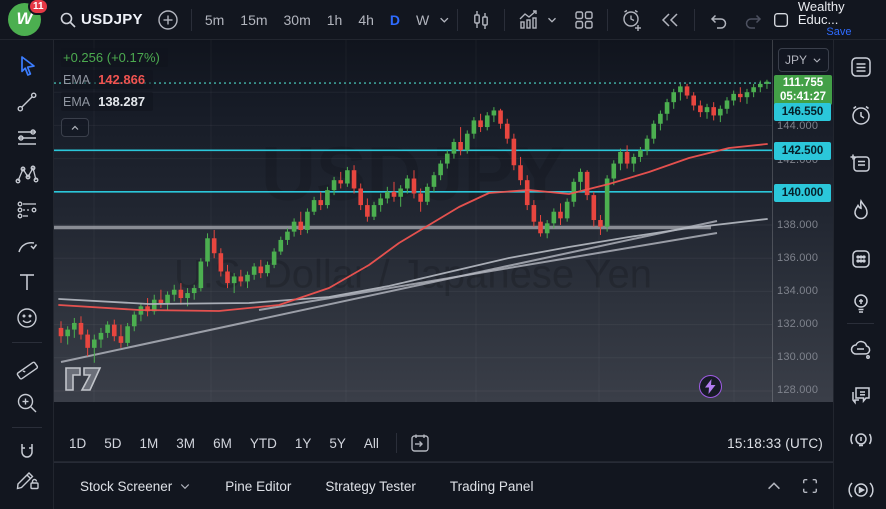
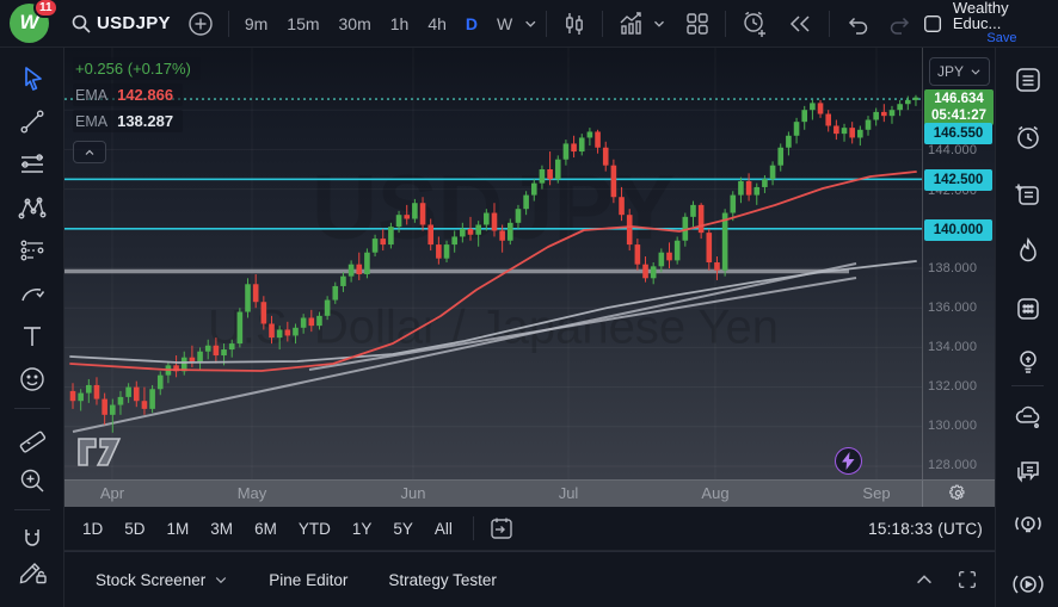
  W
  11
  USDJPY
- 5m
+ 9m
  15m
  30m
  1h
  4h
  D
  W
  Wealthy Educ...
  Save
  U.. Dollar / Japanese Yen
  +0.256 (+0.17%)
  EMA
  142.866
  EMA
  138.287
  JPY
- 111.755
+ 146.634
  05:41:27
  144.000
  142.000
  138.000
  136.000
  134.000
  132.000
  130.000
  128.000
  146.550
  142.500
  140.000
+ Apr
+ May
+ Jun
+ Jul
+ Aug
+ Sep
  1D
  5D
  1M
  3M
  6M
  YTD
  1Y
  5Y
  All
  15:18:33 (UTC)
  Stock Screener
  Pine Editor
  Strategy Tester
- Trading Panel
